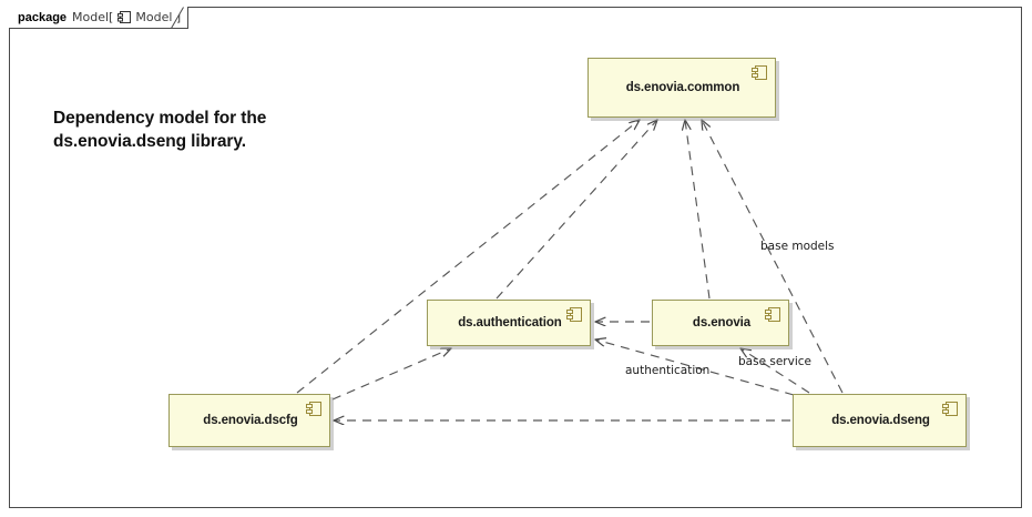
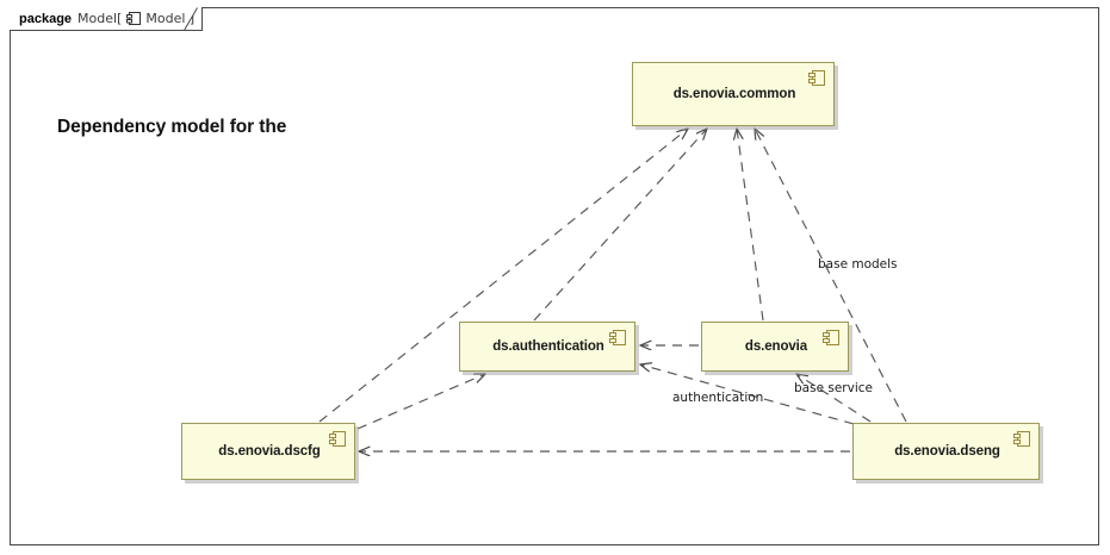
  package
  Model[
  Model ]
  ds.enovia.common
  ds.authentication
  ds.enovia
  ds.enovia.dscfg
  ds.enovia.dseng
  base models
  authentication
  base service
  Dependency model for the
- ds.enovia.dseng library.
